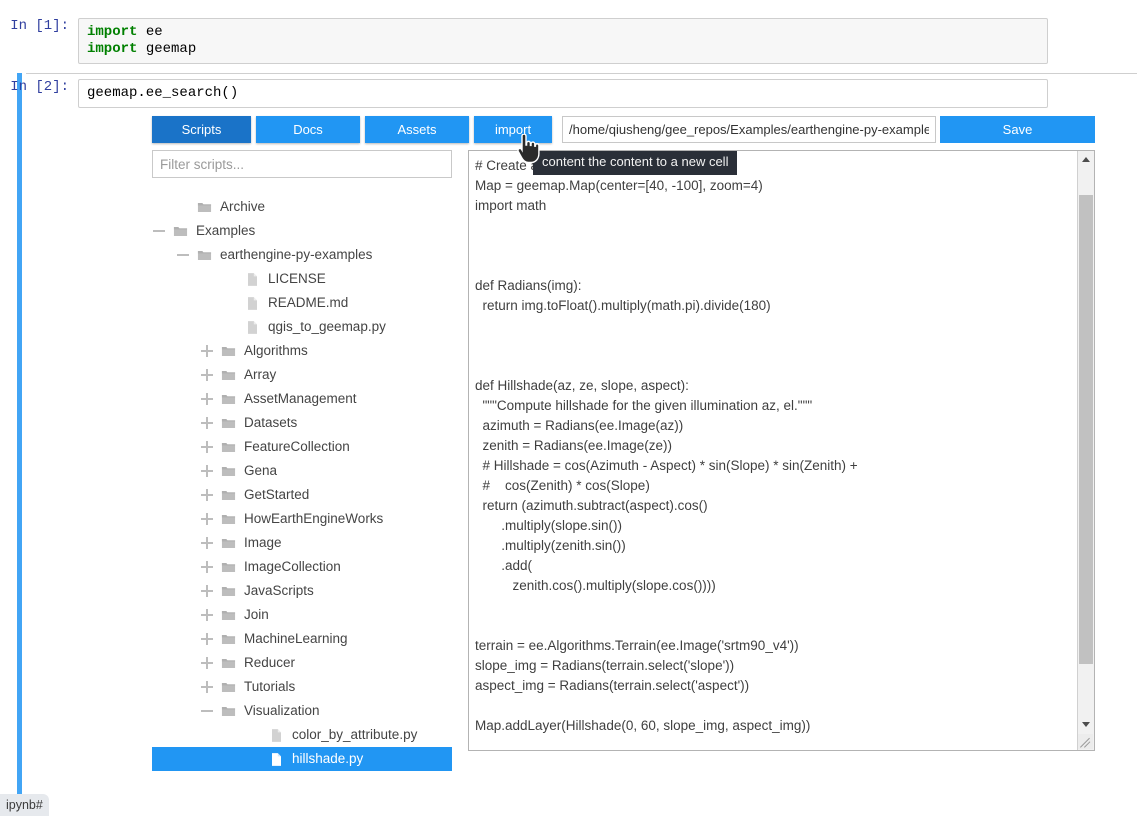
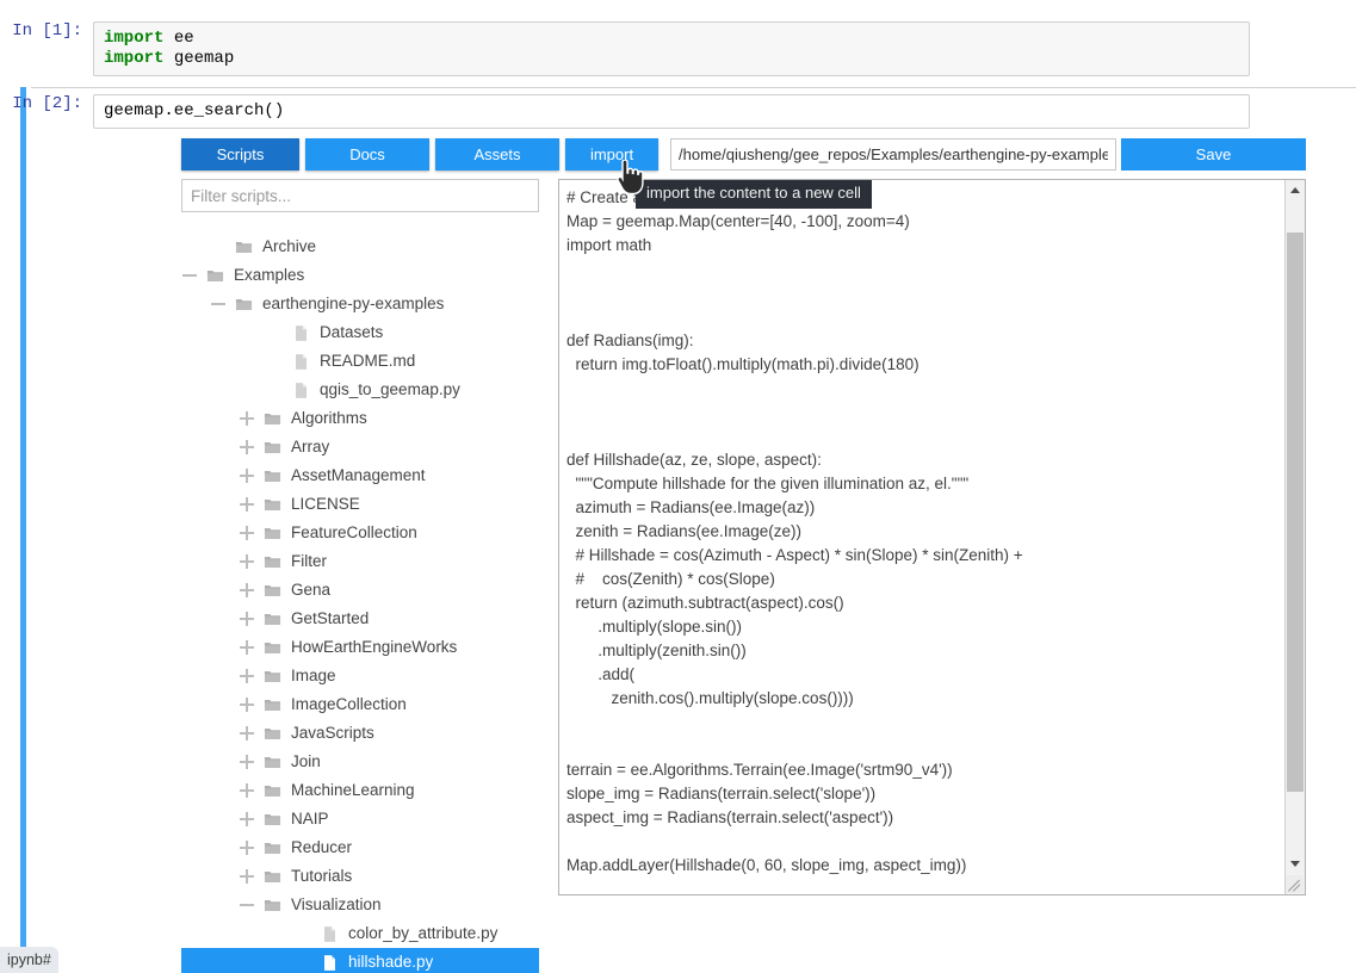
  In [1]:
  import ee
  import geemap
  In [2]:
  geemap.ee_search()
  Scripts
  Docs
  Assets
  import
  /home/qiusheng/gee_repos/Examples/earthengine-py-example
  Save
  Filter scripts...
  Archive
  Examples
  earthengine-py-examples
- LICENSE
+ Datasets
  README.md
  qgis_to_geemap.py
  Algorithms
  Array
  AssetManagement
- Datasets
+ LICENSE
  FeatureCollection
+ Filter
  Gena
  GetStarted
  HowEarthEngineWorks
  Image
  ImageCollection
  JavaScripts
  Join
  MachineLearning
+ NAIP
  Reducer
  Tutorials
  Visualization
  color_by_attribute.py
  hillshade.py
  # Create
  Map = geemap.Map(center=[40, -100], zoom=4)
  import math
  def Radians(img):
  return img.toFloat().multiply(math.pi).divide(180)
  def Hillshade(az, ze, slope, aspect):
  """Compute hillshade for the given illumination az, el."""
  azimuth = Radians(ee.Image(az))
  zenith = Radians(ee.Image(ze))
  # Hillshade = cos(Azimuth - Aspect) * sin(Slope) * sin(Zenith) +
  # cos(Zenith) * cos(Slope)
  return (azimuth.subtract(aspect).cos()
  .multiply(slope.sin())
  .multiply(zenith.sin())
  .add(
  zenith.cos().multiply(slope.cos())))
  terrain = ee.Algorithms.Terrain(ee.Image('srtm90_v4'))
  slope_img = Radians(terrain.select('slope'))
  aspect_img = Radians(terrain.select('aspect'))
  Map.addLayer(Hillshade(0, 60, slope_img, aspect_img))
- content the content to a new cell
+ import the content to a new cell
  ipynb#
